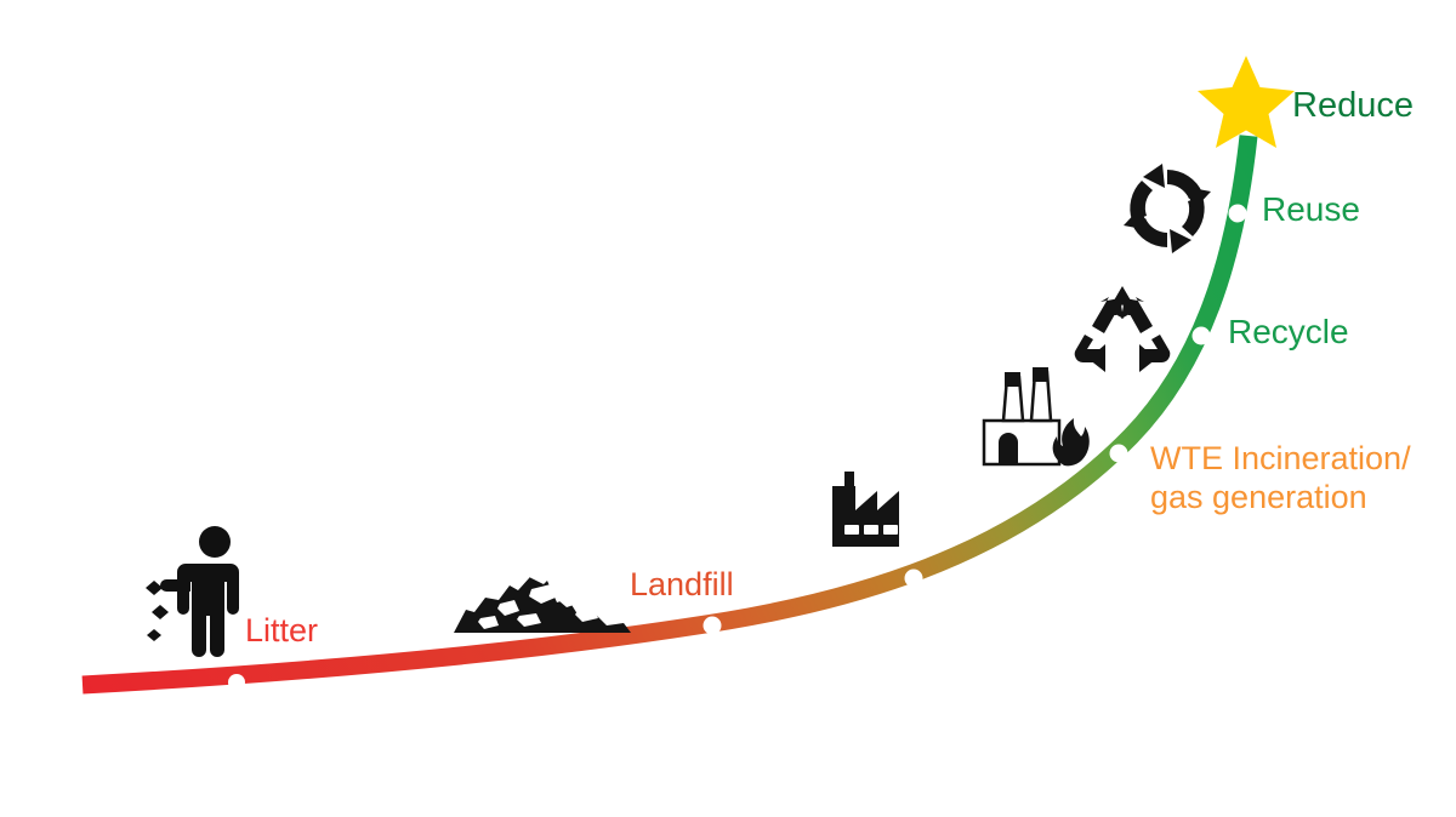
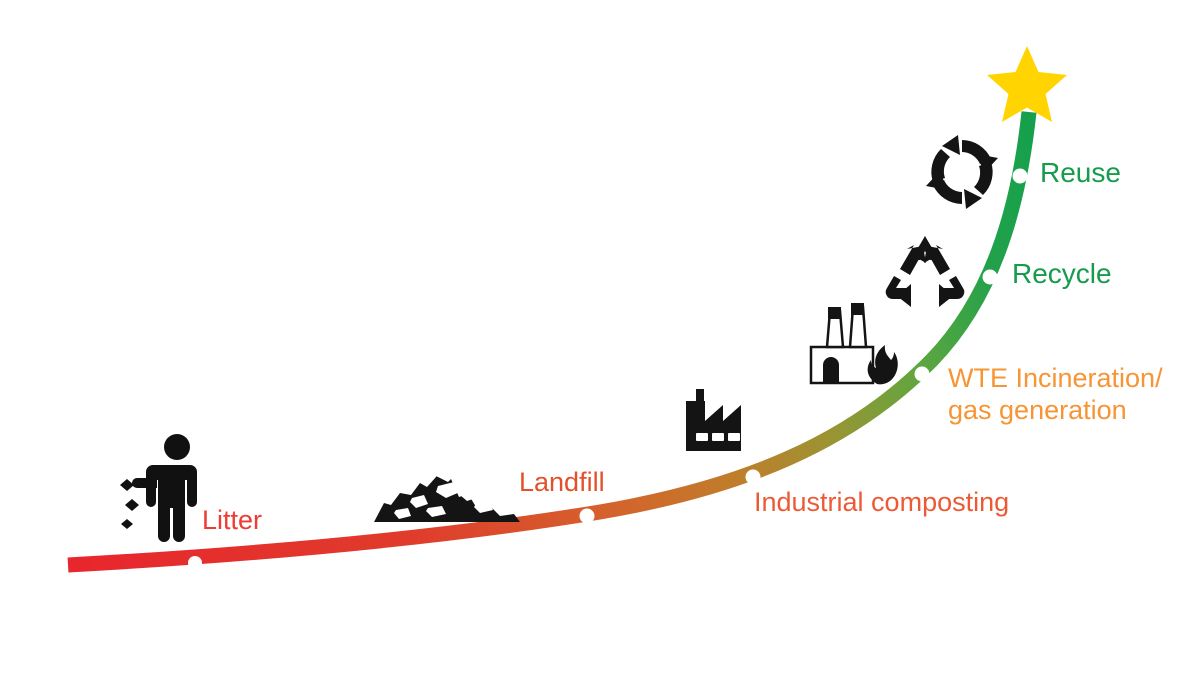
  Litter
  Landfill
+ Industrial composting
  WTE Incineration/
  gas generation
  Recycle
  Reuse
- Reduce
